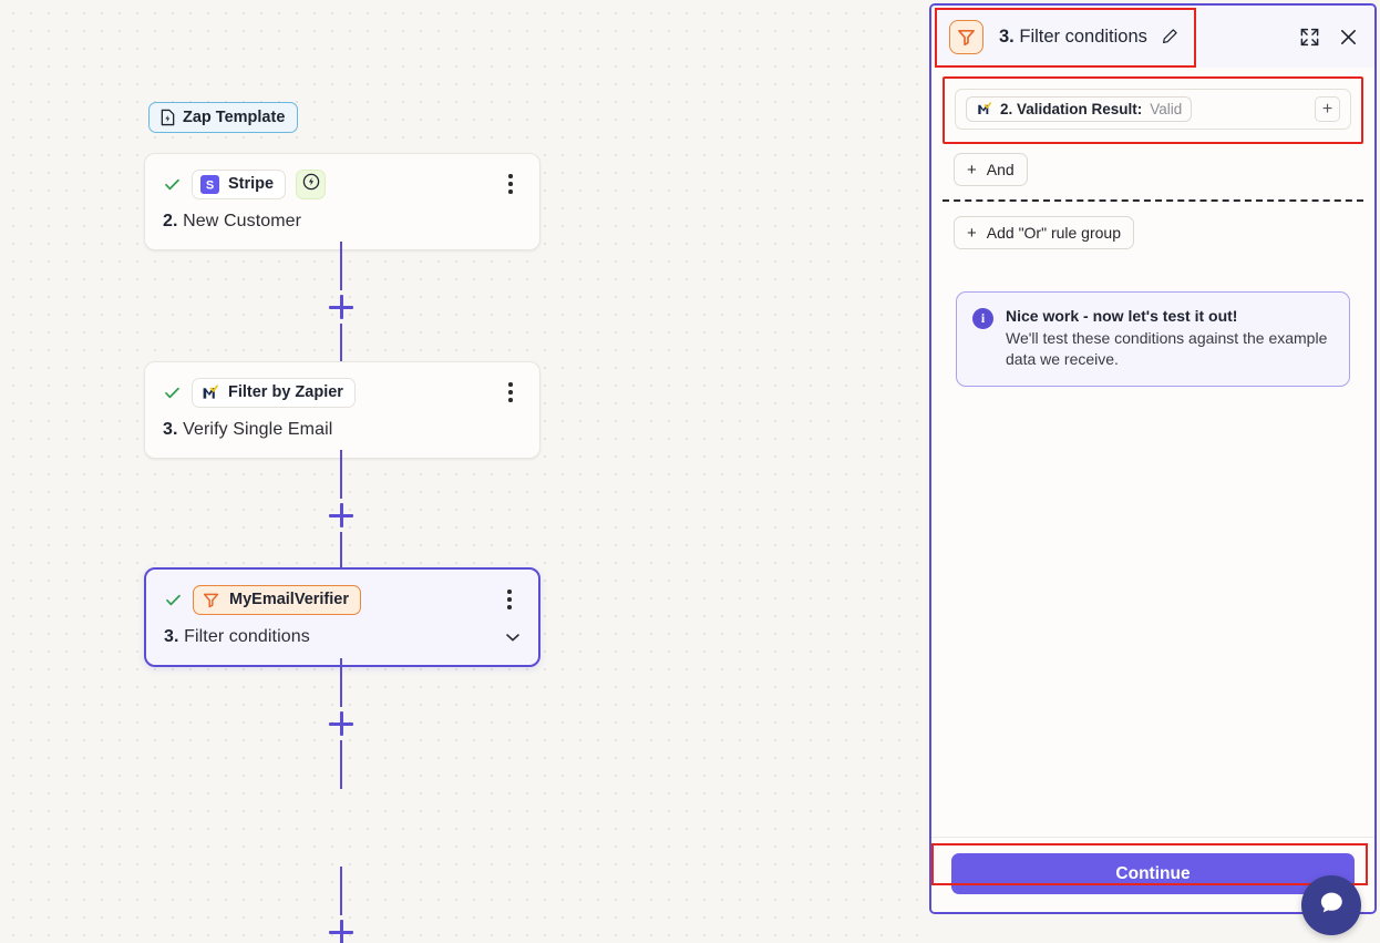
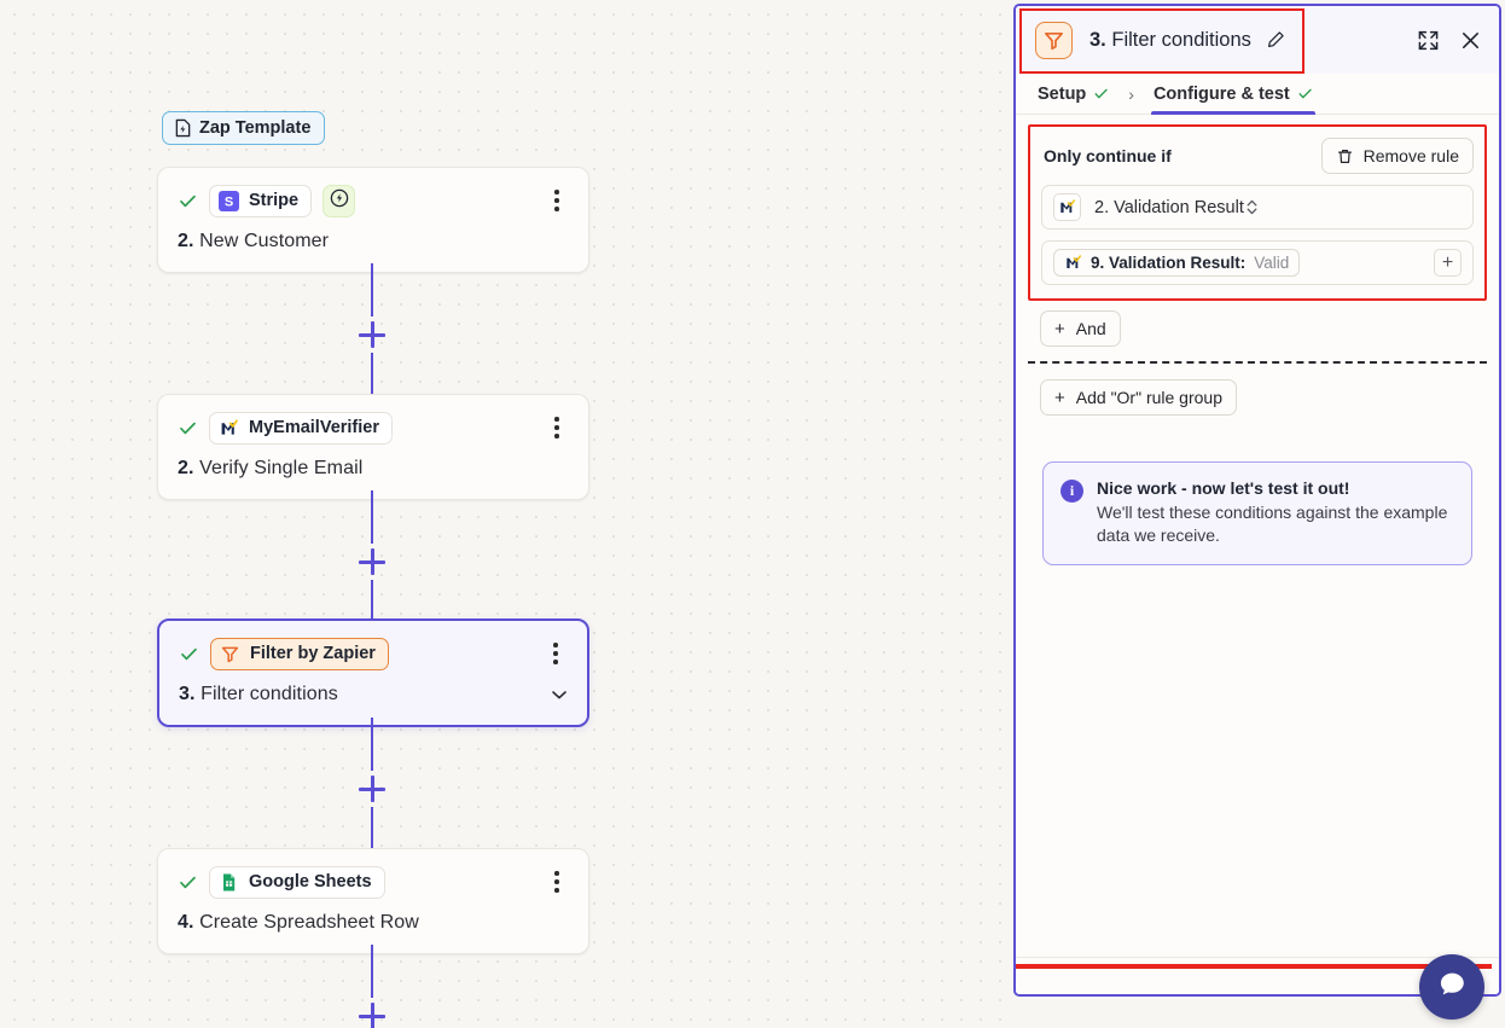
  Zap Template
  S
  Stripe
  2. New Customer
- Filter by Zapier
+ MyEmailVerifier
- 3. Verify Single Email
+ 2. Verify Single Email
- MyEmailVerifier
+ Filter by Zapier
  3. Filter conditions
+ Google Sheets
+ 4. Create Spreadsheet Row
  3. Filter conditions
+ Setup
+ ›
+ Configure & test
+ Only continue if
+ Remove rule
+ 2. Validation Result
- 2. Validation Result:
+ 9. Validation Result:
  Valid
  +
  +
  And
  +
  Add "Or" rule group
  i
  Nice work - now let's test it out!
  We'll test these conditions against the example data we receive.
- Continue
